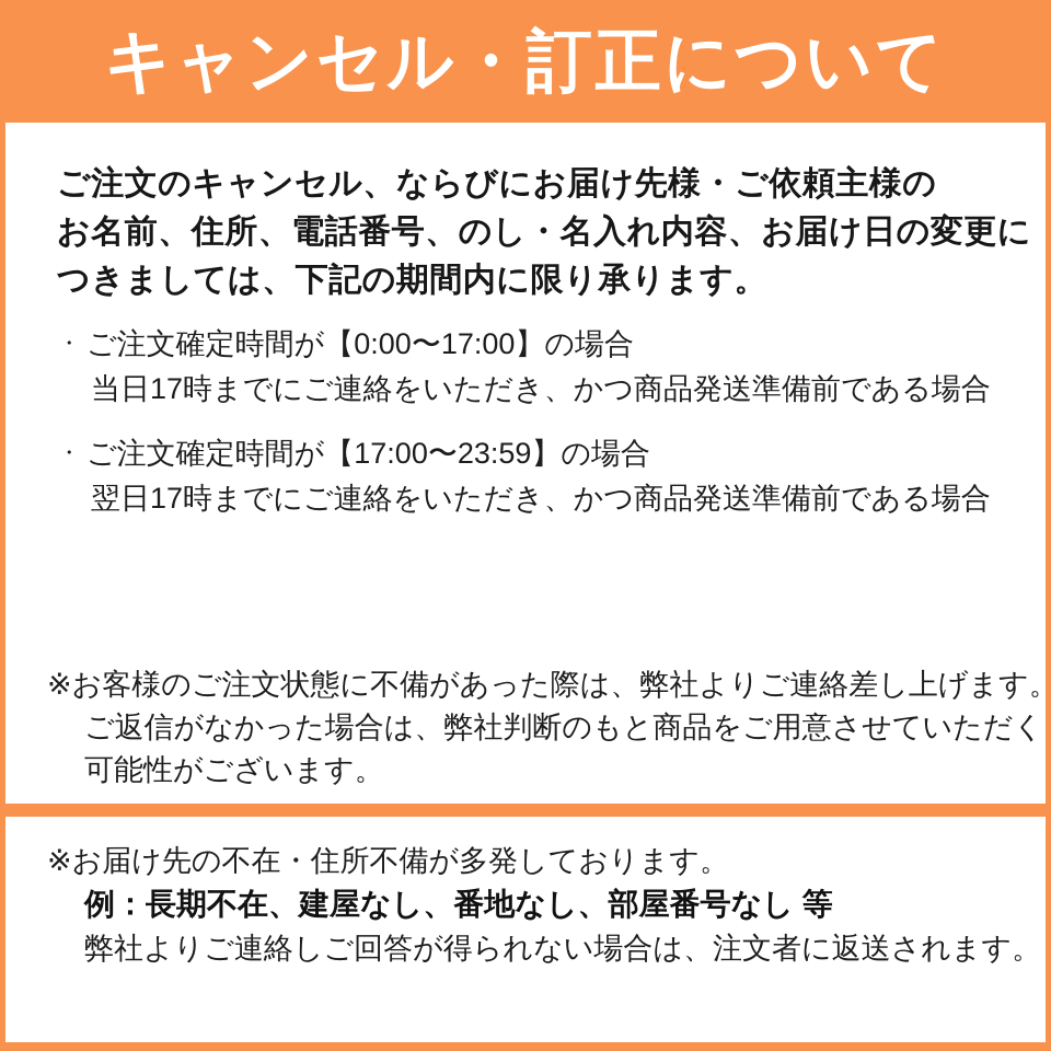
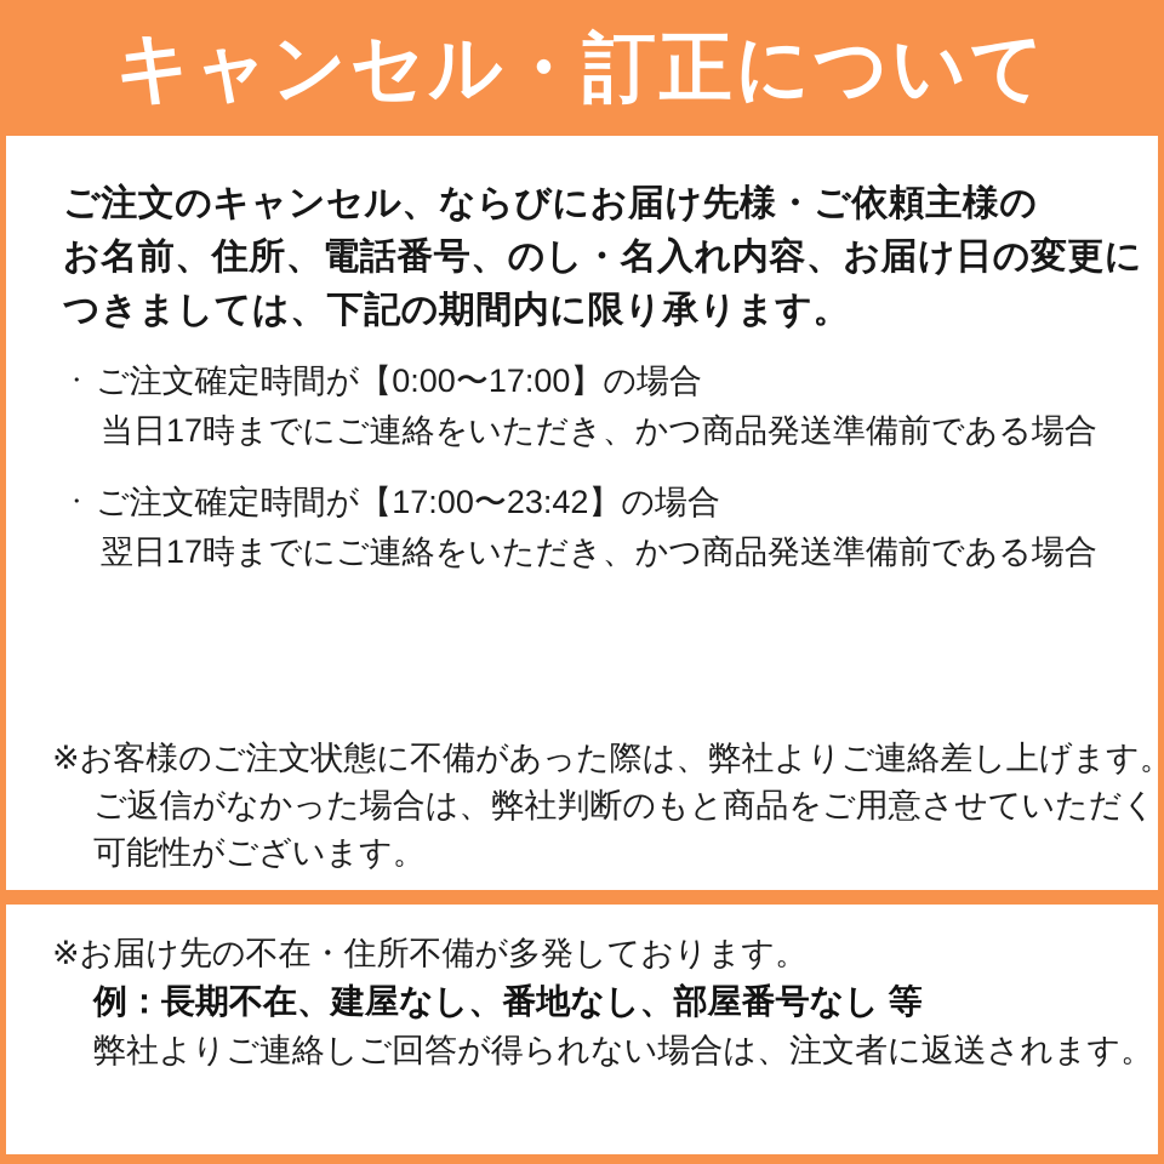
  キャンセル・訂正について
  ご注文のキャンセル、ならびにお届け先様・ご依頼主様の
  お名前、住所、電話番号、のし・名入れ内容、お届け日の変更に
  つきましては、下記の期間内に限り承ります。
  ・ ご注文確定時間が【0:00〜17:00】の場合
  当日17時までにご連絡をいただき、かつ商品発送準備前である場合
- ・ ご注文確定時間が【17:00〜23:59】の場合
+ ・ ご注文確定時間が【17:00〜23:42】の場合
  翌日17時までにご連絡をいただき、かつ商品発送準備前である場合
  ※お客様のご注文状態に不備があった際は、弊社よりご連絡差し上げます。
  ご返信がなかった場合は、弊社判断のもと商品をご用意させていただく
  可能性がございます。
  ※お届け先の不在・住所不備が多発しております。
  例：長期不在、建屋なし、番地なし、部屋番号なし 等
  弊社よりご連絡しご回答が得られない場合は、注文者に返送されます。
